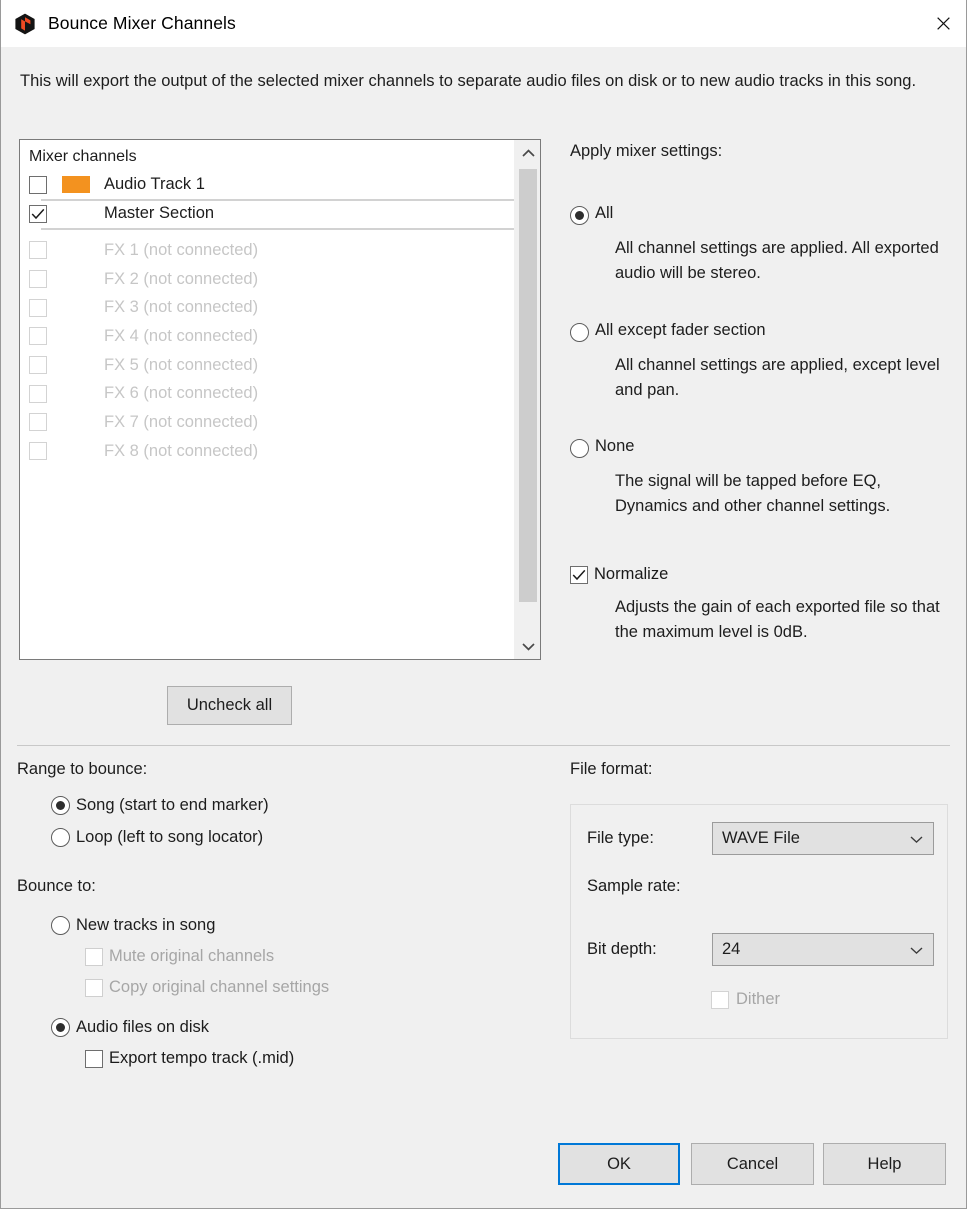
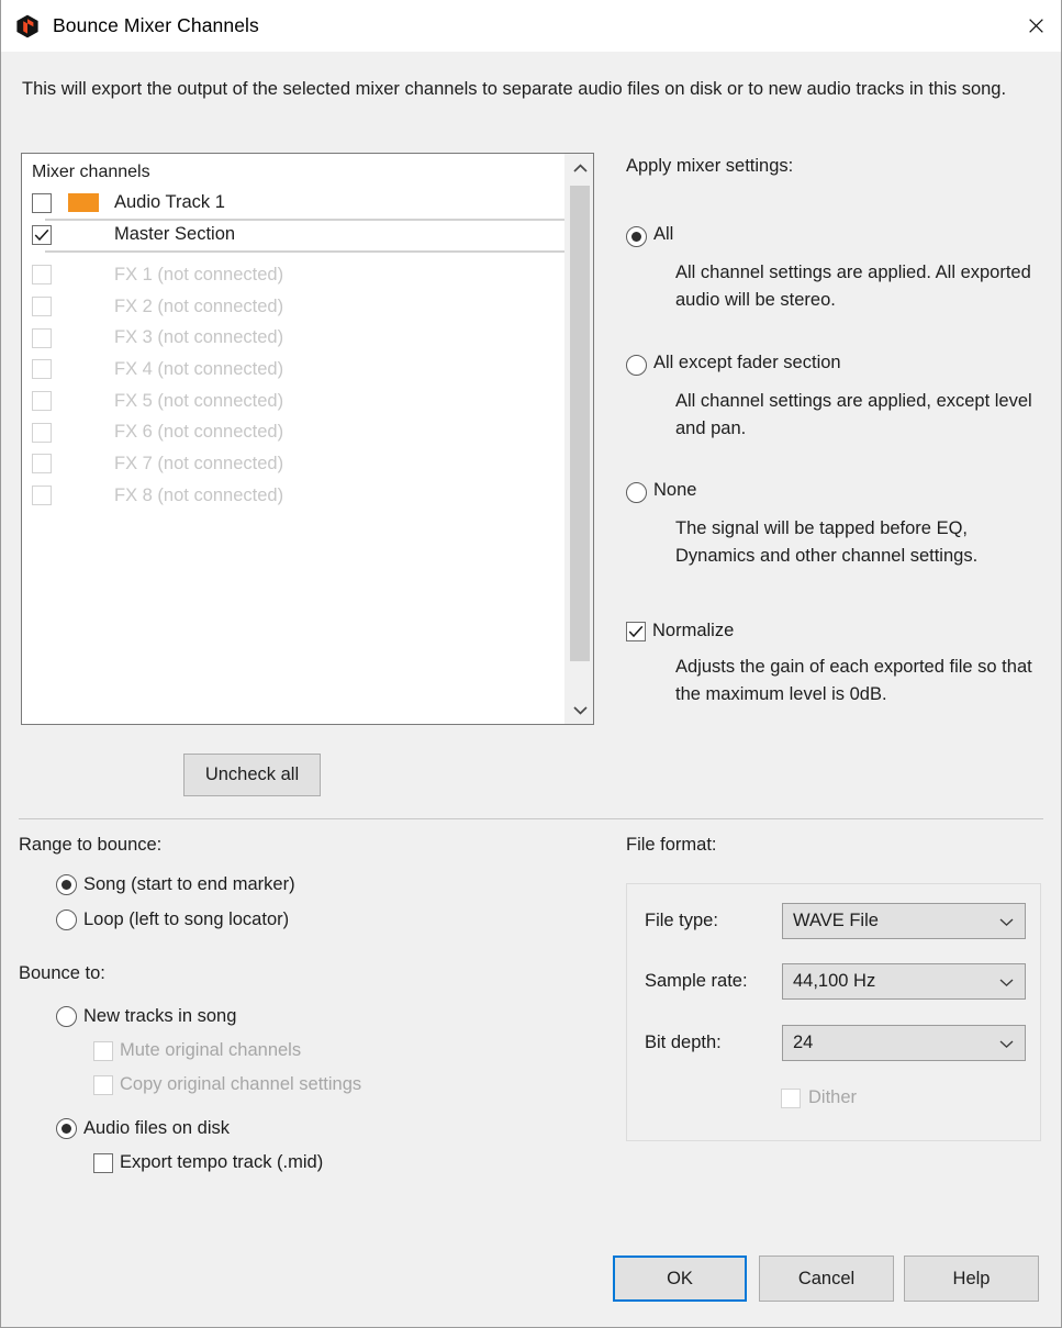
  Bounce Mixer Channels
  This will export the output of the selected mixer channels to separate audio files on disk or to new audio tracks in this song.
  Mixer channels
  Audio Track 1
  Master Section
  FX 1 (not connected)
  FX 2 (not connected)
  FX 3 (not connected)
  FX 4 (not connected)
  FX 5 (not connected)
  FX 6 (not connected)
  FX 7 (not connected)
  FX 8 (not connected)
  Uncheck all
  Apply mixer settings:
  All
  All channel settings are applied. All exported audio will be stereo.
  All except fader section
  All channel settings are applied, except level and pan.
  None
  The signal will be tapped before EQ, Dynamics and other channel settings.
  Normalize
  Adjusts the gain of each exported file so that the maximum level is 0dB.
  Range to bounce:
  Song (start to end marker)
  Loop (left to song locator)
  Bounce to:
  New tracks in song
  Mute original channels
  Copy original channel settings
  Audio files on disk
  Export tempo track (.mid)
  File format:
  File type:
  WAVE File
  Sample rate:
+ 44,100 Hz
  Bit depth:
  24
  Dither
  OK
  Cancel
  Help
